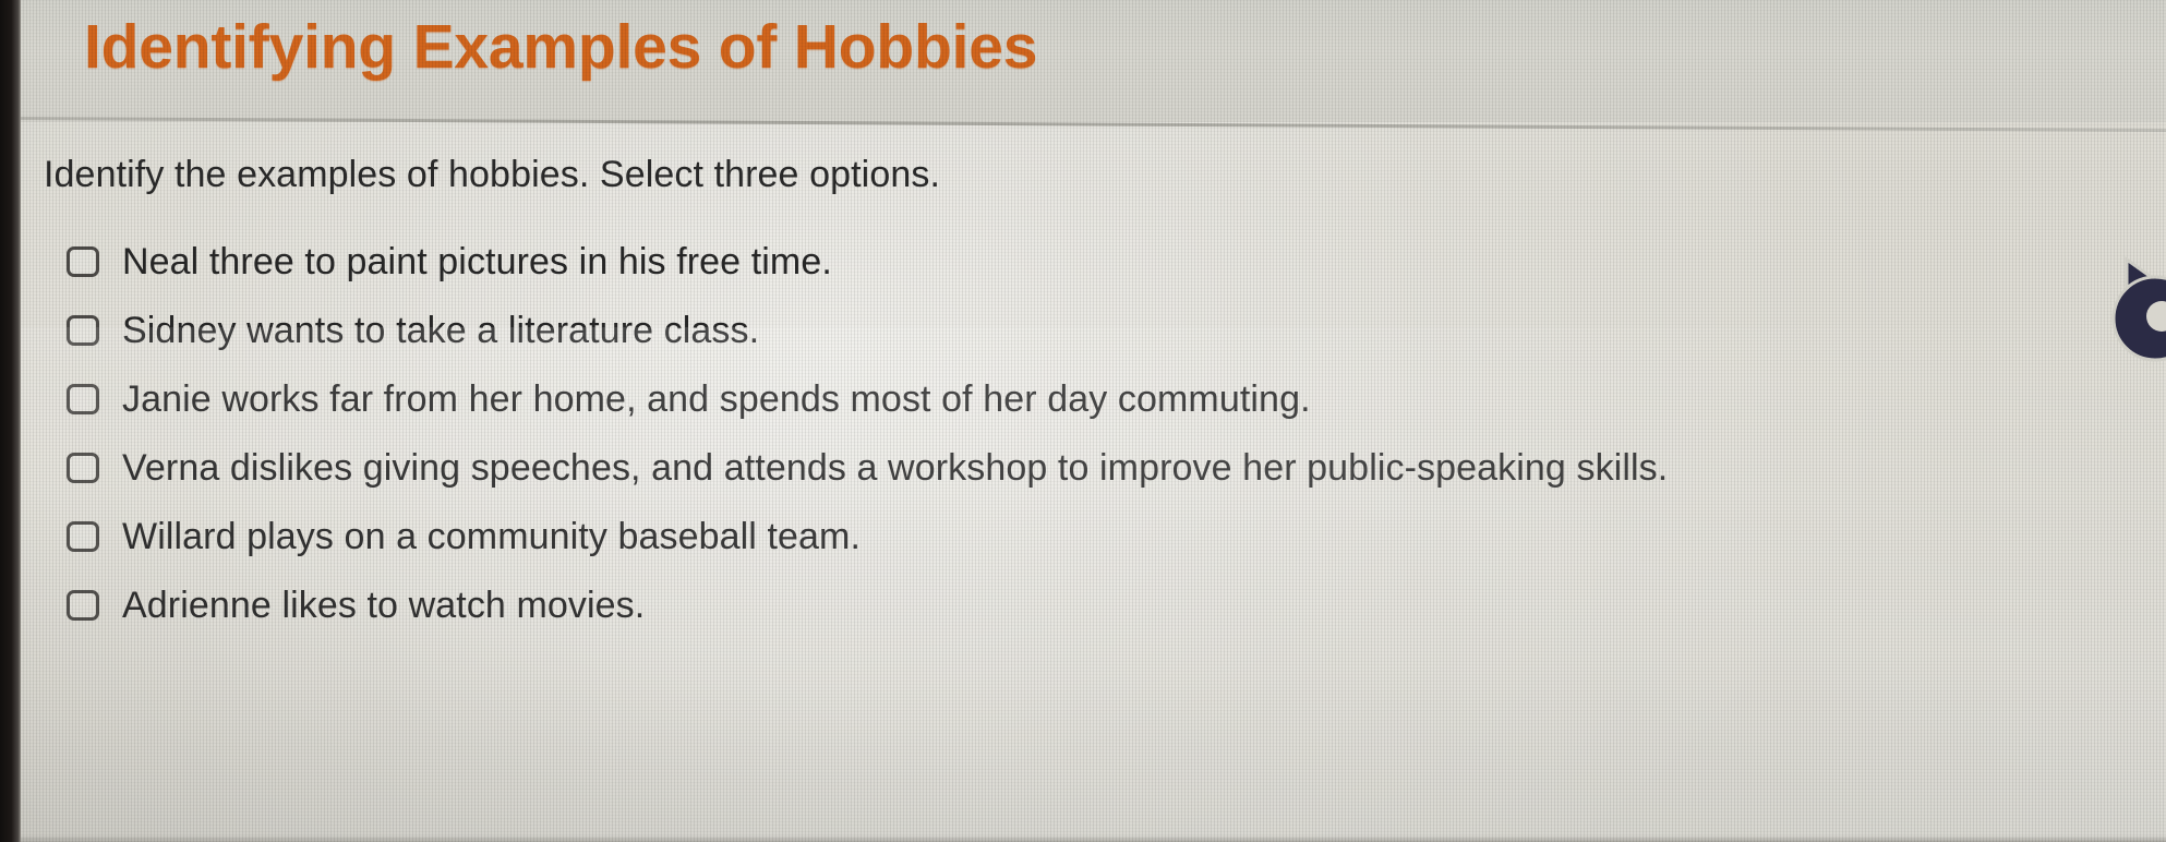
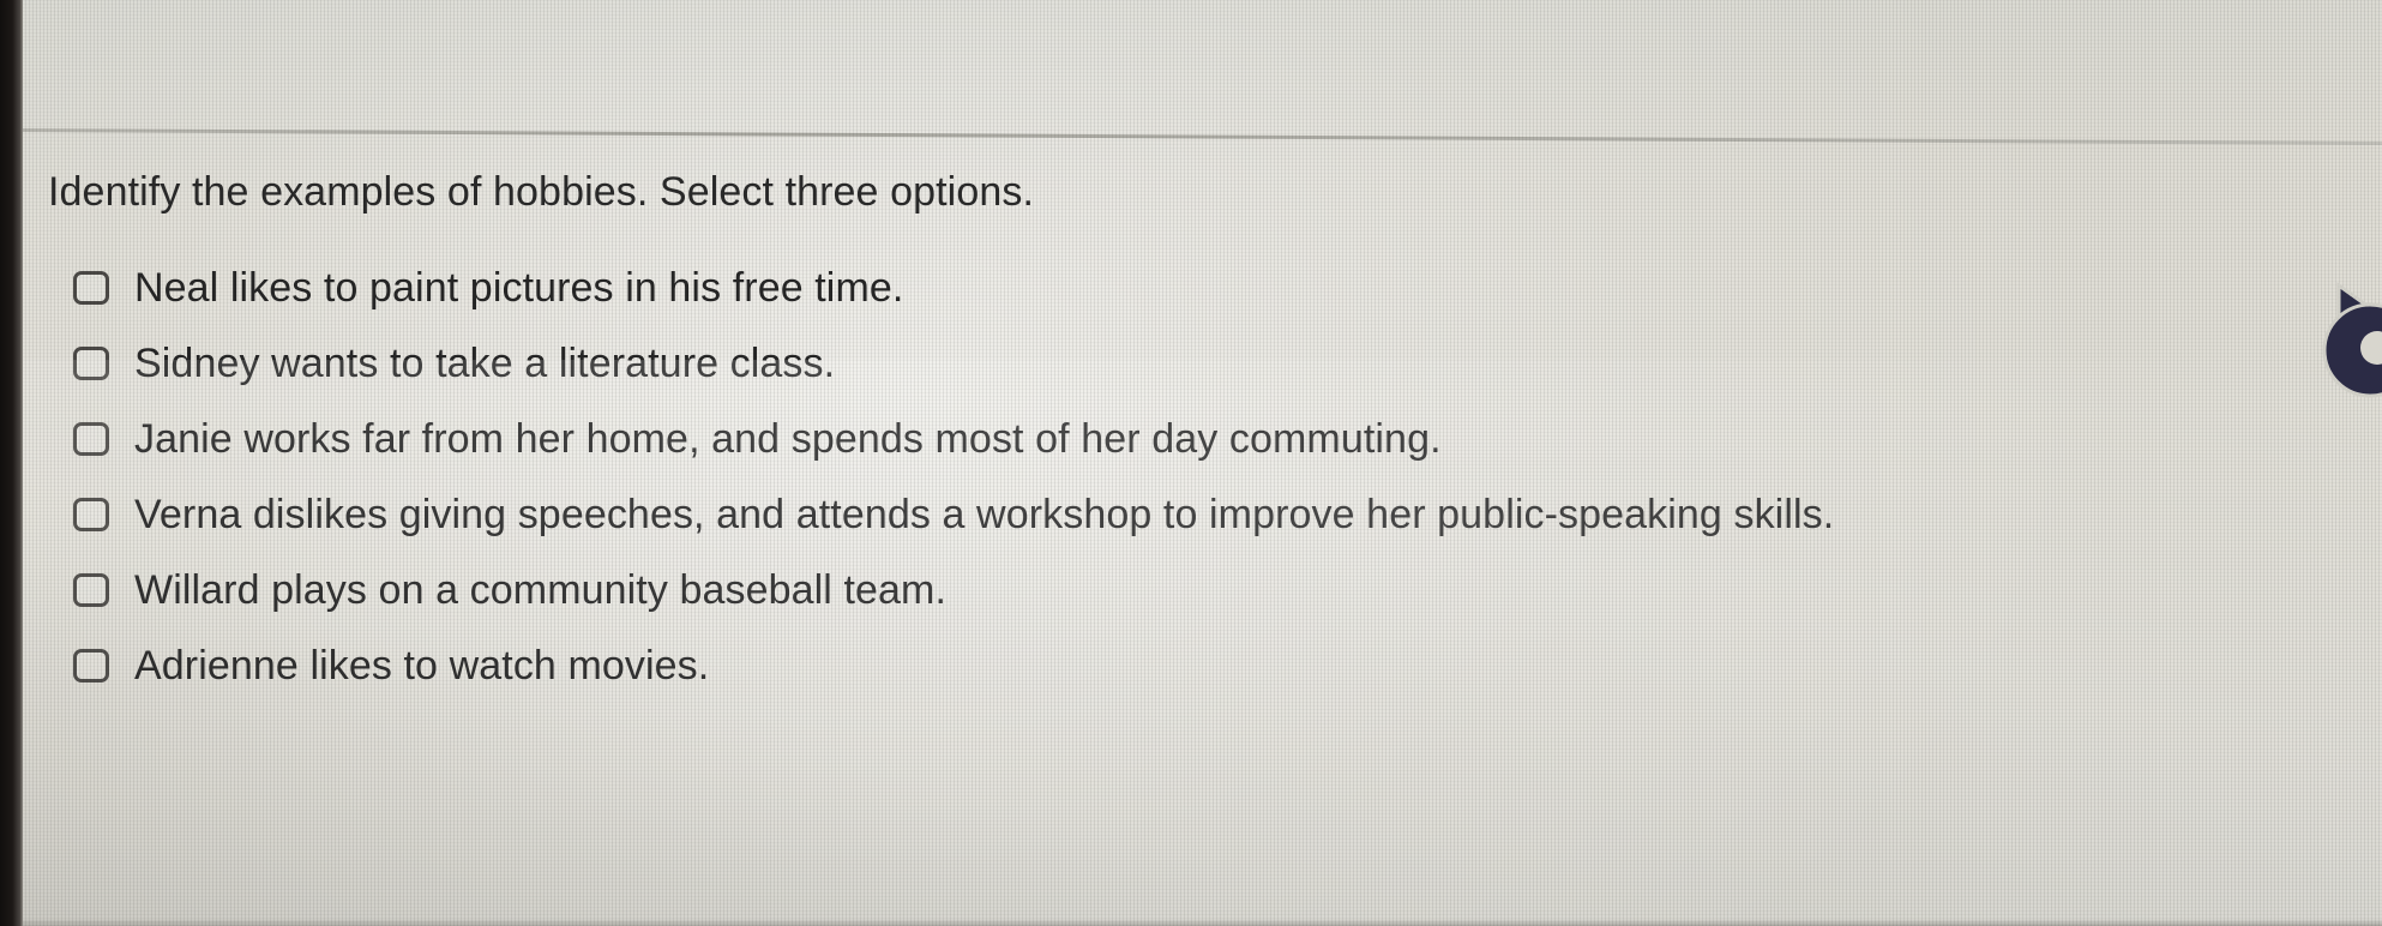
- Identifying Examples of Hobbies
  Identify the examples of hobbies. Select three options.
- Neal three to paint pictures in his free time.
+ Neal likes to paint pictures in his free time.
